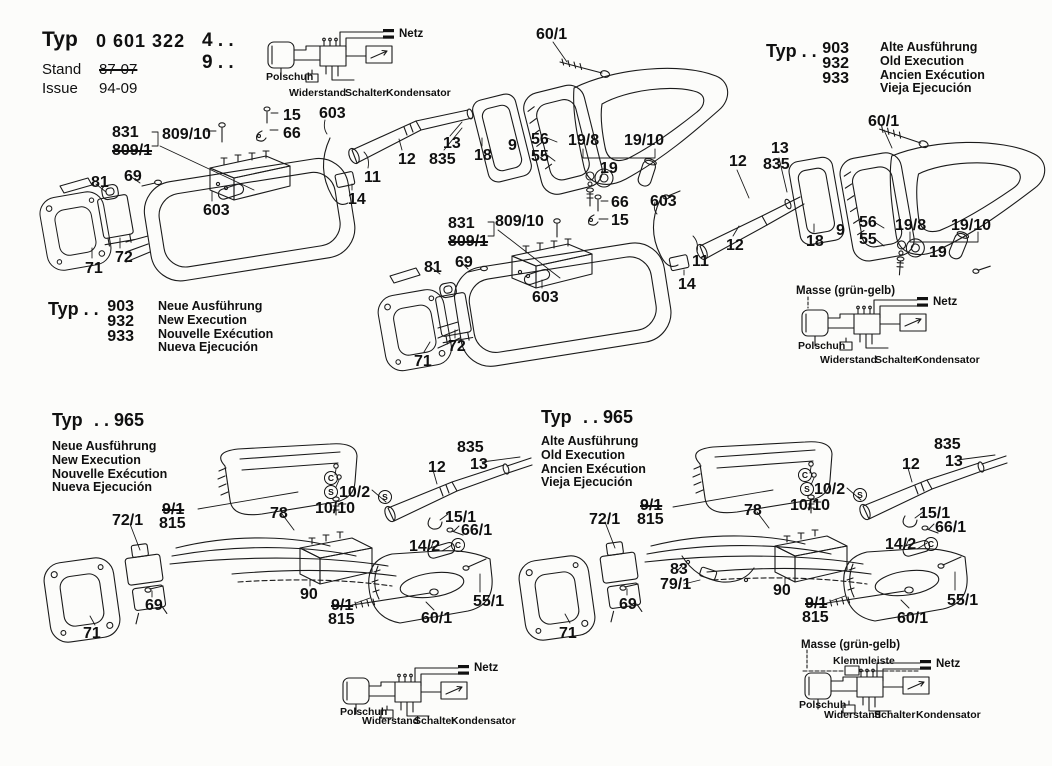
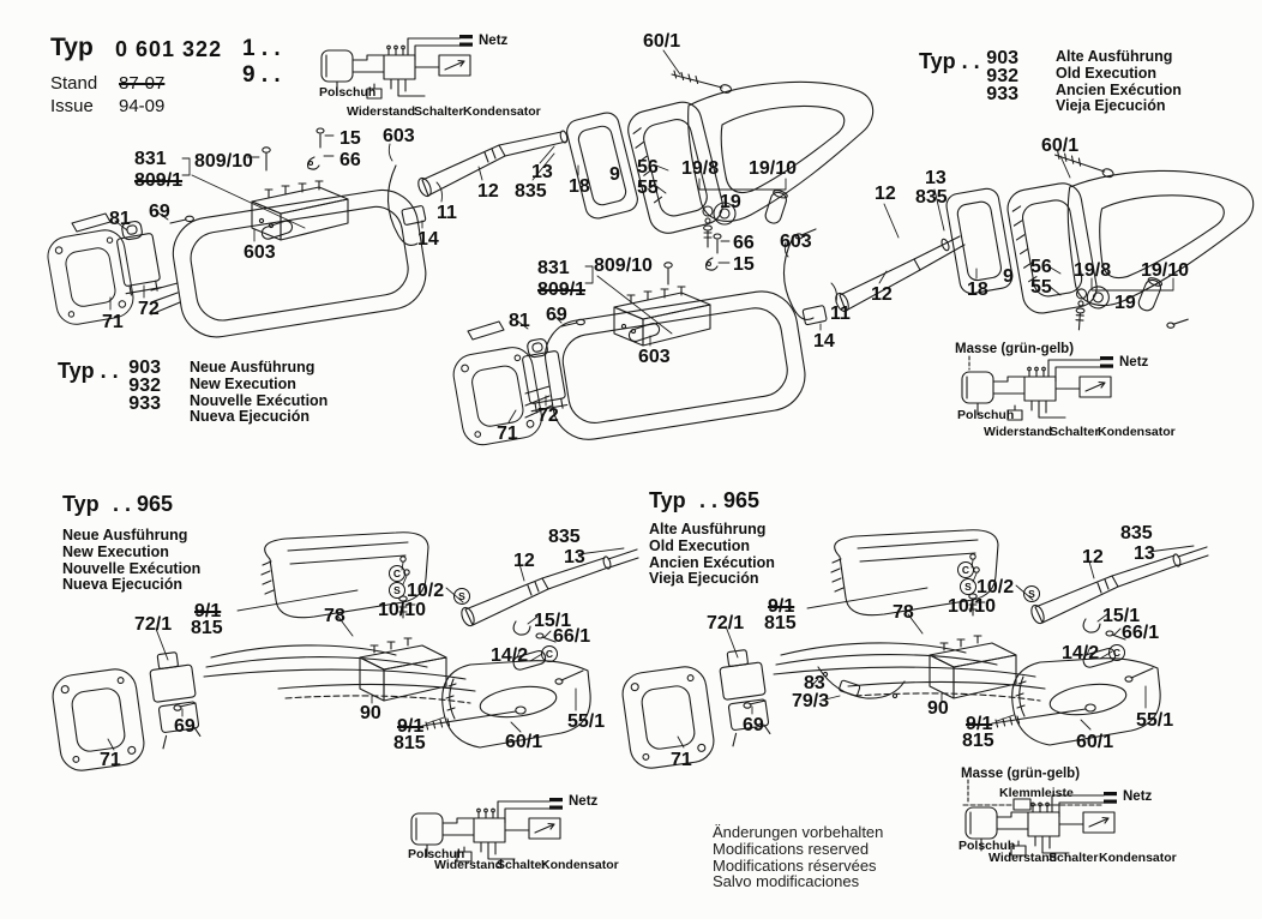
  Typ
  0 601 322
- 4 . .
+ 1 . .
  9 . .
  Stand
  87-07
  Issue
  94-09
  Typ . .
  903
  932
  933
  Alte Ausführung
  Old Execution
  Ancien Exécution
  Vieja Ejecución
  Typ . .
  903
  932
  933
  Neue Ausführung
  New Execution
  Nouvelle Exécution
  Nueva Ejecución
  Typ
  . . 965
  Neue Ausführung
  New Execution
  Nouvelle Exécution
  Nueva Ejecución
  Typ
  . . 965
  Alte Ausführung
  Old Execution
  Ancien Exécution
  Vieja Ejecución
  Netz
  Polschuh
  Widerstand
  Schalter
  Kondensator
  Masse (grün-gelb)
  Netz
  Polschuh
  Widerstand
  Schalter
  Kondensator
  Netz
  Polschuh
  Widerstand
  Schalter
  Kondensator
  Masse (grün-gelb)
  Klemmleiste
  Netz
  Polschuh
  Widerstand
  Schalter
  Kondensator
  831
  809/1
  809/10
  15
  66
  603
  603
  81
  69
  71
  72
  11
  14
  12
  60/1
  13
  835
  18
  9
  56
  55
  19/8
  19/10
  19
  60/1
  12
  13
  835
  18
  9
  56
  55
  19/8
  19/10
  19
  831
  809/1
  809/10
  66
  15
  603
  603
  12
  11
  14
  81
  69
  72
  71
  12
  835
  13
  C
  S
  10/2
  S
  10/10
  78
  15/1
  66/1
  14/2
  C
  9/1
  815
  72/1
  69
  71
  90
  9/1
  815
  60/1
  55/1
  12
  835
  13
  C
  S
  10/2
  S
  10/10
  78
  15/1
  66/1
  14/2
  C
  9/1
  815
  72/1
  83
- 79/1
+ 79/3
  69
  71
  90
  9/1
  815
  60/1
  55/1
+ Änderungen vorbehalten
+ Modifications reserved
+ Modifications réservées
+ Salvo modificaciones
